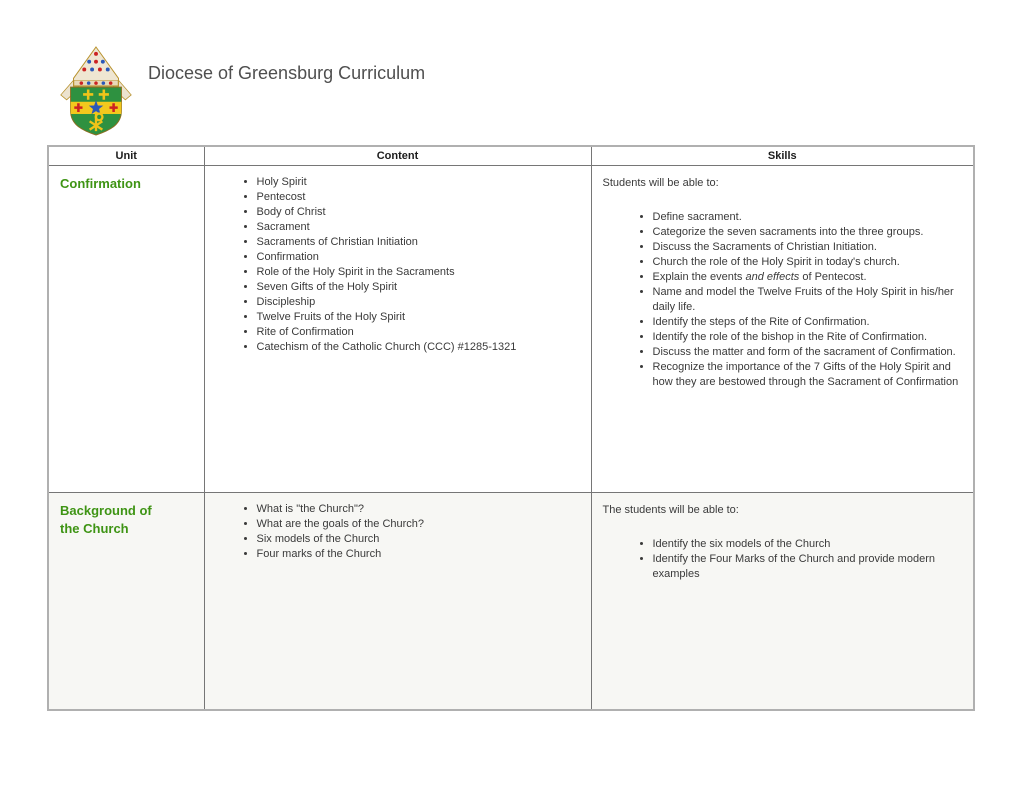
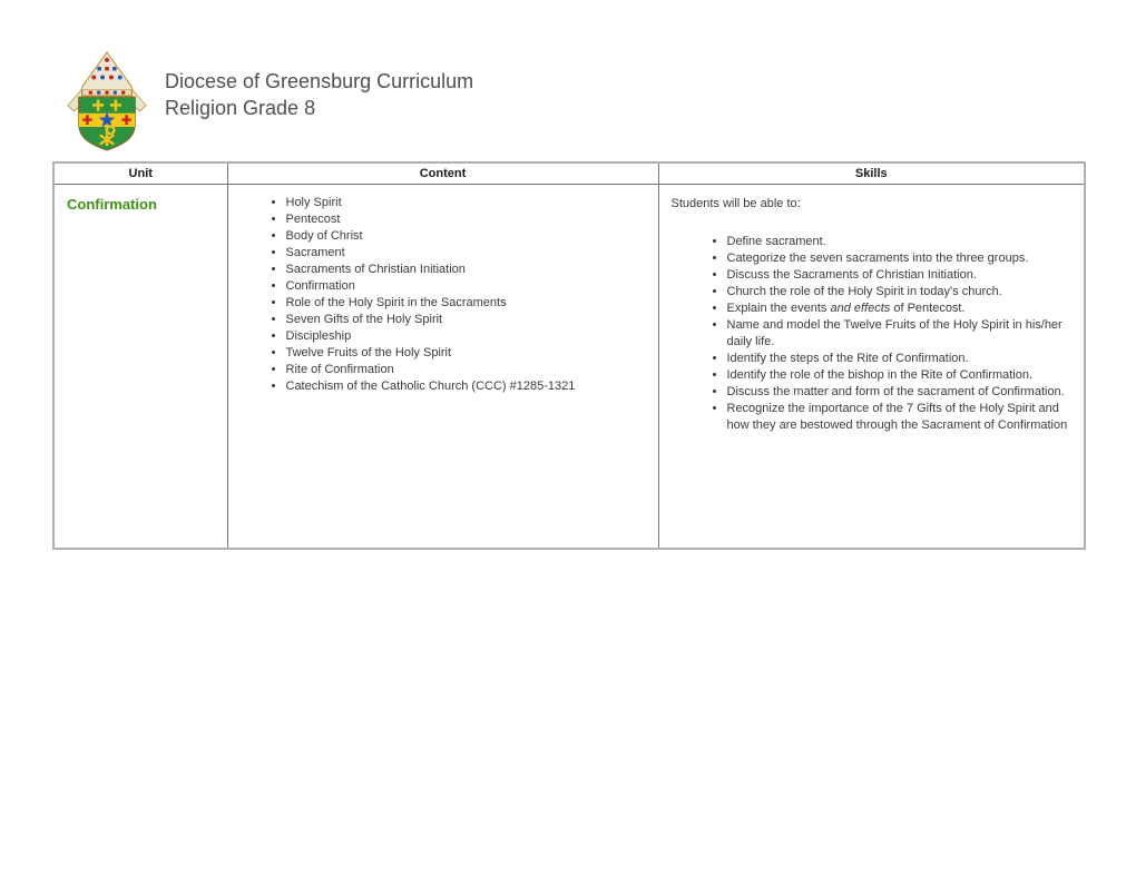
  Diocese of Greensburg Curriculum
+ Religion Grade 8
  Unit	Content	Skills
  Confirmation	Holy SpiritPentecostBody of ChristSacramentSacraments of Christian InitiationConfirmationRole of the Holy Spirit in the SacramentsSeven Gifts of the Holy SpiritDiscipleshipTwelve Fruits of the Holy SpiritRite of ConfirmationCatechism of the Catholic Church (CCC) #1285-1321	Students will be able to: Define sacrament.Categorize the seven sacraments into the three groups.Discuss the Sacraments of Christian Initiation.Church the role of the Holy Spirit in today's church.Explain the events and effects of Pentecost.Name and model the Twelve Fruits of the Holy Spirit in his/her daily life.Identify the steps of the Rite of Confirmation.Identify the role of the bishop in the Rite of Confirmation.Discuss the matter and form of the sacrament of Confirmation.Recognize the importance of the 7 Gifts of the Holy Spirit and how they are bestowed through the Sacrament of Confirmation
- Background of the Church	What is "the Church"?What are the goals of the Church?Six models of the ChurchFour marks of the Church	The students will be able to: Identify the six models of the ChurchIdentify the Four Marks of the Church and provide modern examples
